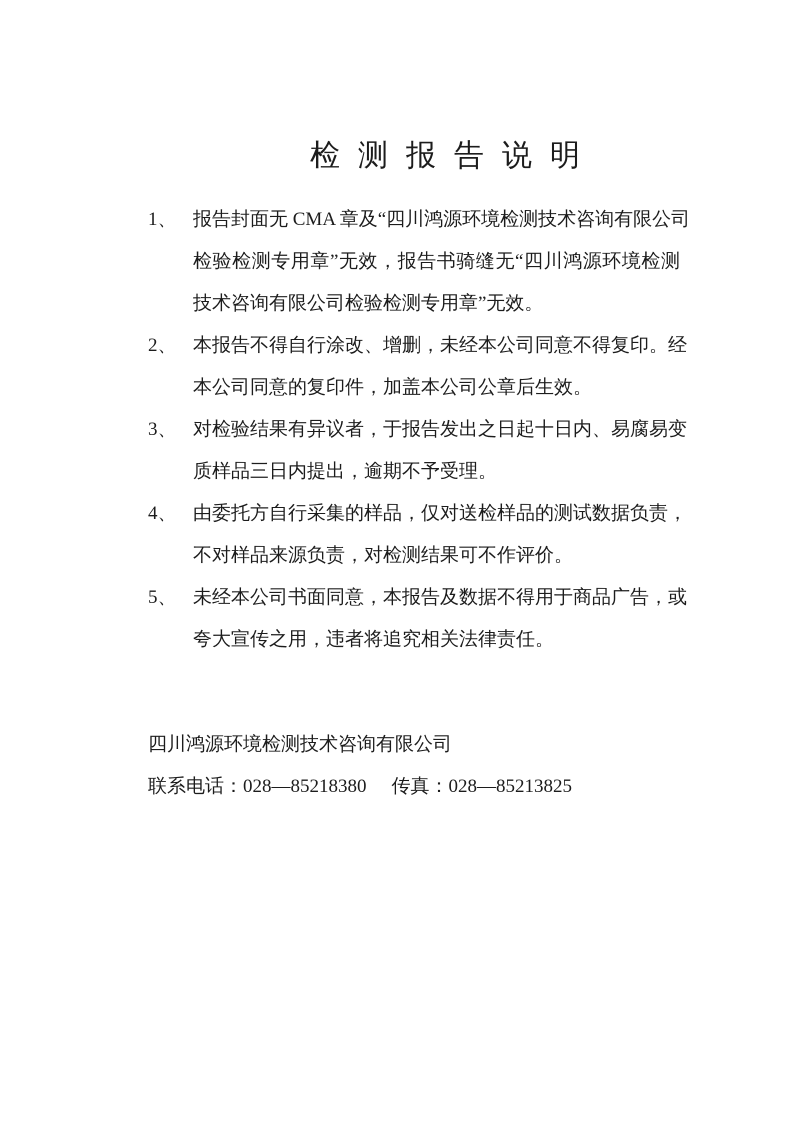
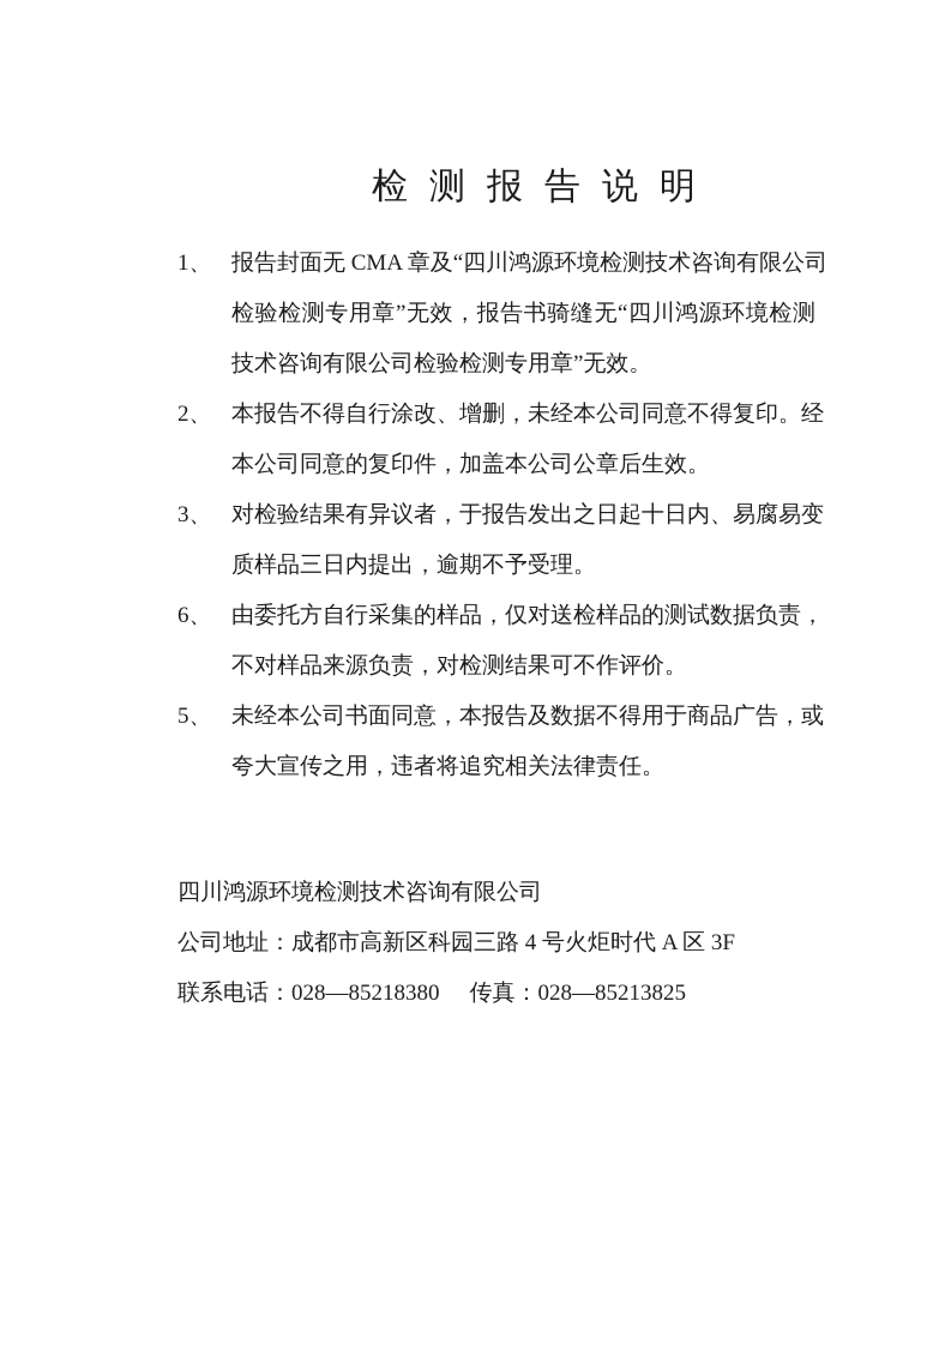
  检测报告说明
  1、
  报告封面无 CMA 章及“四川鸿源环境检测技术咨询有限公司
  检验检测专用章”无效，报告书骑缝无“四川鸿源环境检测
  技术咨询有限公司检验检测专用章”无效。
  2、
  本报告不得自行涂改、增删，未经本公司同意不得复印。经
  本公司同意的复印件，加盖本公司公章后生效。
  3、
  对检验结果有异议者，于报告发出之日起十日内、易腐易变
  质样品三日内提出，逾期不予受理。
- 4、
+ 6、
  由委托方自行采集的样品，仅对送检样品的测试数据负责，
  不对样品来源负责，对检测结果可不作评价。
  5、
  未经本公司书面同意，本报告及数据不得用于商品广告，或
  夸大宣传之用，违者将追究相关法律责任。
  四川鸿源环境检测技术咨询有限公司
+ 公司地址：成都市高新区科园三路 4 号火炬时代 A 区 3F
  联系电话：028—85218380 传真：028—85213825
